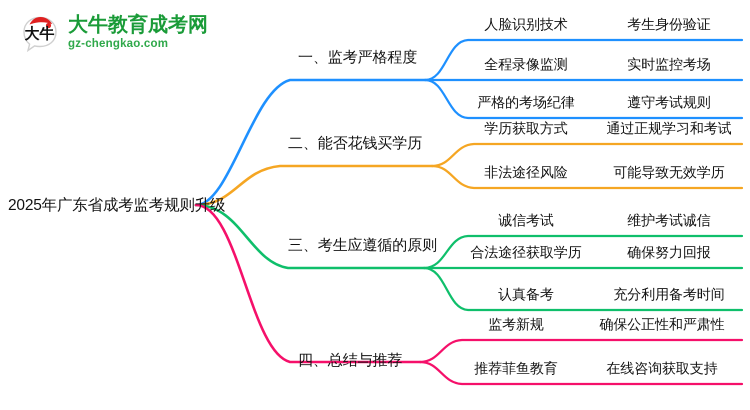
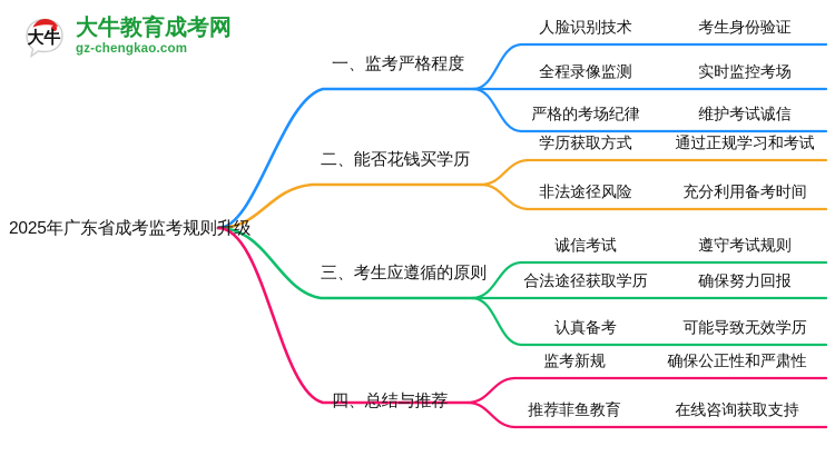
  大牛
  大牛教育成考网
  gz-chengkao.com
  2025年广东省成考监考规则升级
  一、监考严格程度
  人脸识别技术
  考生身份验证
  全程录像监测
  实时监控考场
  严格的考场纪律
- 遵守考试规则
+ 维护考试诚信
  二、能否花钱买学历
  学历获取方式
  通过正规学习和考试
  非法途径风险
- 可能导致无效学历
+ 充分利用备考时间
  三、考生应遵循的原则
  诚信考试
- 维护考试诚信
+ 遵守考试规则
  合法途径获取学历
  确保努力回报
  认真备考
- 充分利用备考时间
+ 可能导致无效学历
  四、总结与推荐
  监考新规
  确保公正性和严肃性
  推荐菲鱼教育
  在线咨询获取支持
